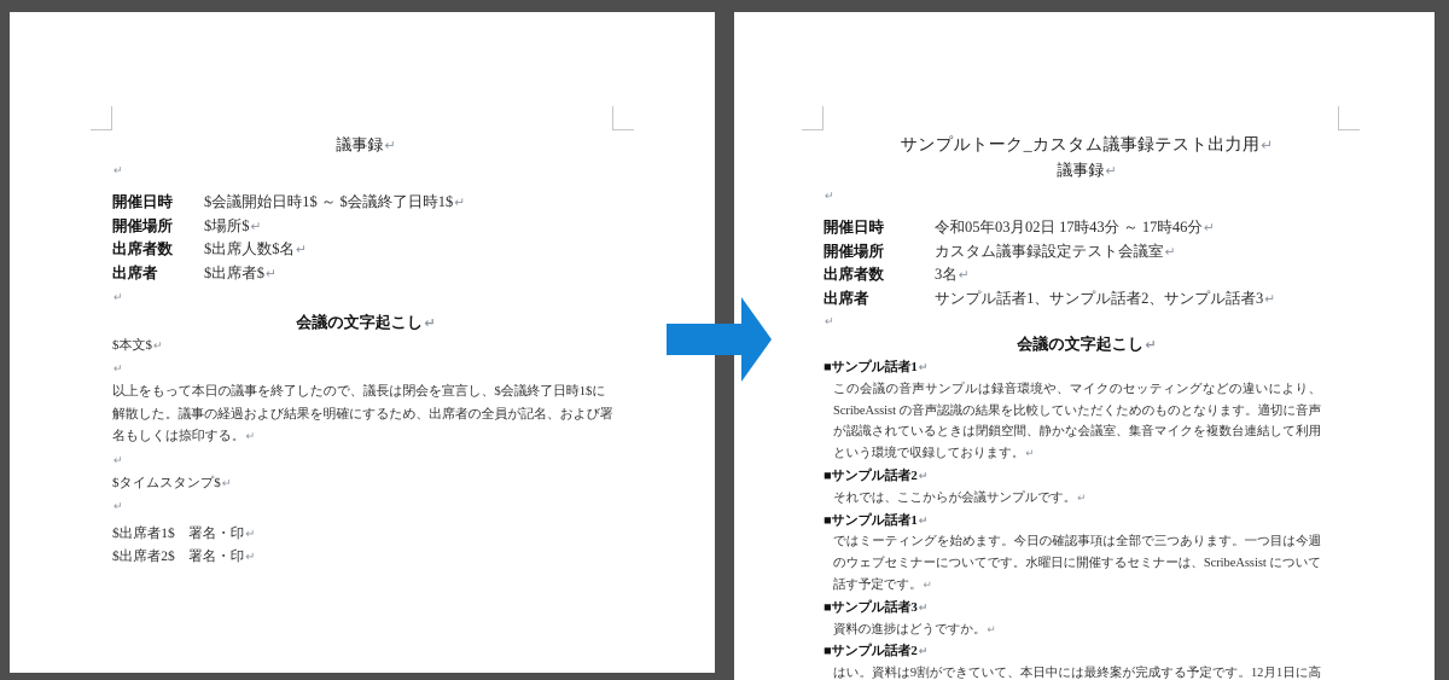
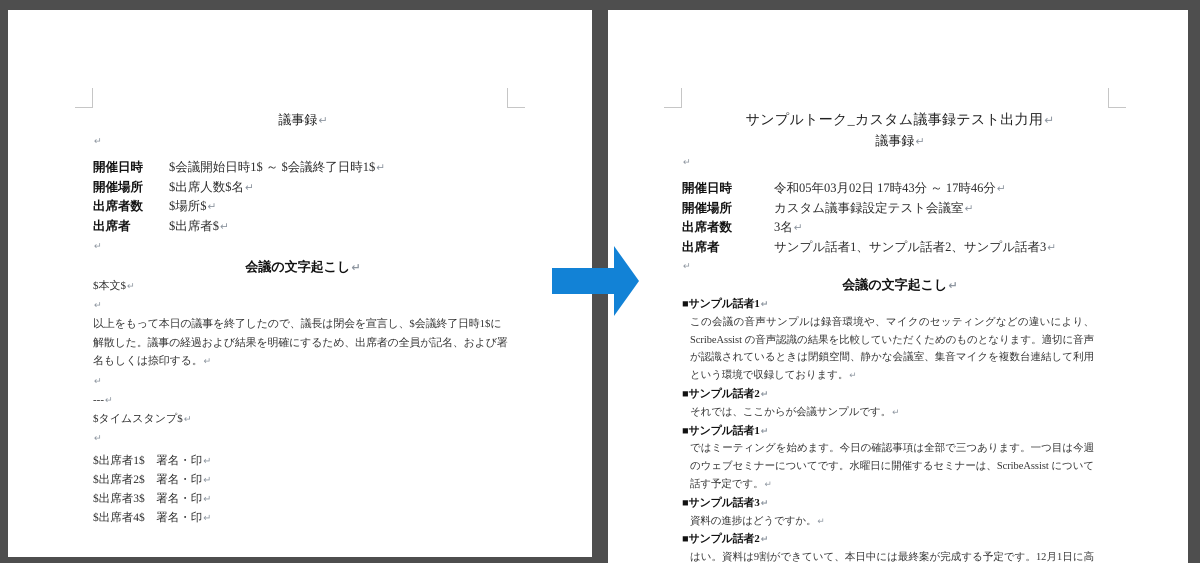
  議事録↵
  ↵
  開催日時
  $会議開始日時1$ ～ $会議終了日時1$↵
  開催場所
- $場所$↵
+ $出席人数$名↵
  出席者数
- $出席人数$名↵
+ $場所$↵
  出席者
  $出席者$↵
  ↵
  会議の文字起こし↵
  $本文$↵
  ↵
  以上をもって本日の議事を終了したので、議長は閉会を宣言し、$会議終了日時1$に解散した。議事の経過および結果を明確にするため、出席者の全員が記名、および署名もしくは捺印する。↵
  ↵
+ ---↵
  $タイムスタンプ$↵
  ↵
  $出席者1$ 署名・印↵
  $出席者2$ 署名・印↵
+ $出席者3$ 署名・印↵
+ $出席者4$ 署名・印↵
  サンプルトーク_カスタム議事録テスト出力用↵
  議事録↵
  ↵
  開催日時
  令和05年03月02日 17時43分 ～ 17時46分↵
  開催場所
  カスタム議事録設定テスト会議室↵
  出席者数
  3名↵
  出席者
  サンプル話者1、サンプル話者2、サンプル話者3↵
  ↵
  会議の文字起こし↵
  ■サンプル話者1↵
  この会議の音声サンプルは録音環境や、マイクのセッティングなどの違いにより、ScribeAssist の音声認識の結果を比較していただくためのものとなります。適切に音声が認識されているときは閉鎖空間、静かな会議室、集音マイクを複数台連結して利用という環境で収録しております。↵
  ■サンプル話者2↵
  それでは、ここからが会議サンプルです。↵
  ■サンプル話者1↵
  ではミーティングを始めます。今日の確認事項は全部で三つあります。一つ目は今週のウェブセミナーについてです。水曜日に開催するセミナーは、ScribeAssist について話す予定です。↵
  ■サンプル話者3↵
  資料の進捗はどうですか。↵
  ■サンプル話者2↵
